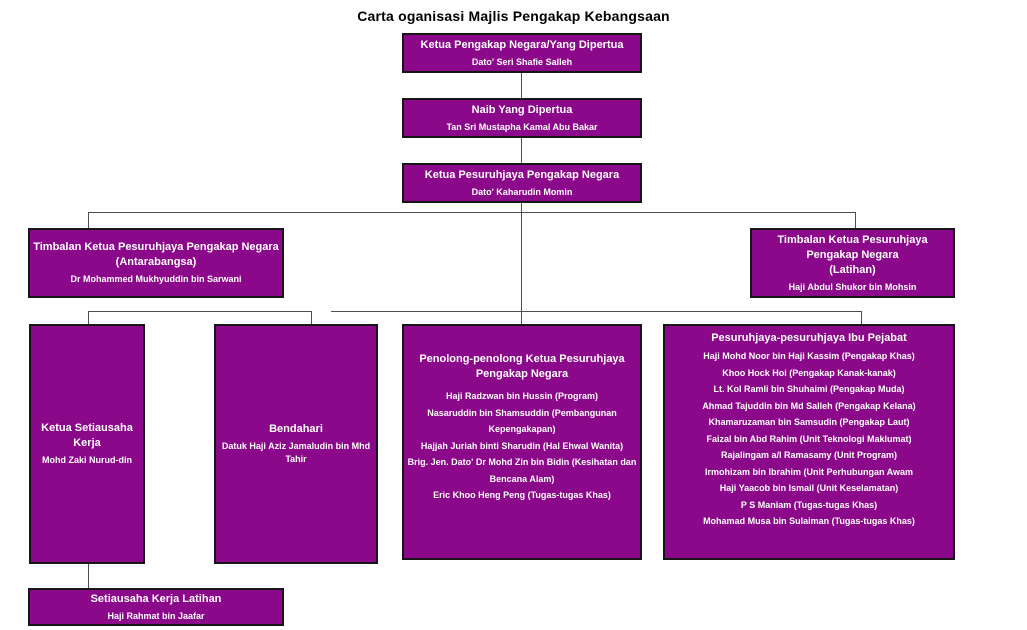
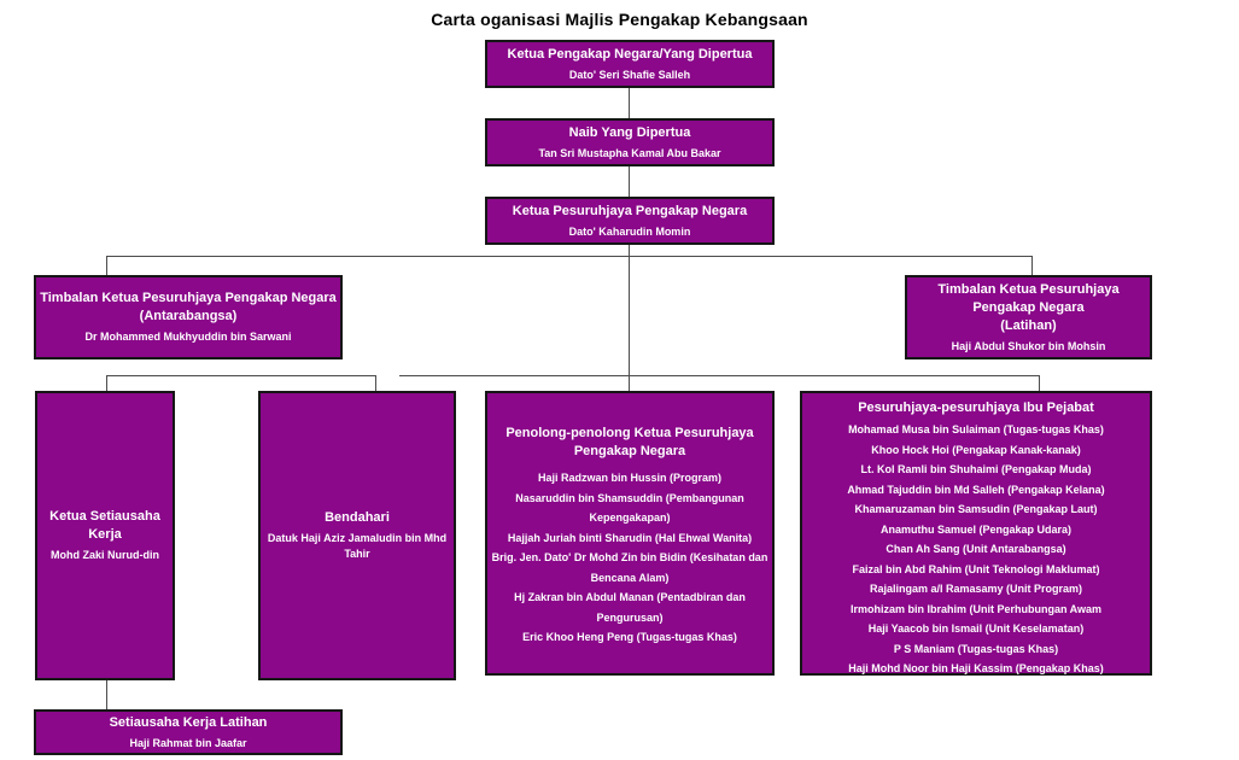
  Carta oganisasi Majlis Pengakap Kebangsaan
  Ketua Pengakap Negara/Yang Dipertua
  Dato' Seri Shafie Salleh
  Naib Yang Dipertua
  Tan Sri Mustapha Kamal Abu Bakar
  Ketua Pesuruhjaya Pengakap Negara
  Dato' Kaharudin Momin
  Timbalan Ketua Pesuruhjaya Pengakap Negara
  (Antarabangsa)
  Dr Mohammed Mukhyuddin bin Sarwani
  Timbalan Ketua Pesuruhjaya Pengakap Negara
  (Latihan)
  Haji Abdul Shukor bin Mohsin
  Ketua Setiausaha Kerja
  Mohd Zaki Nurud-din
  Bendahari
  Datuk Haji Aziz Jamaludin bin Mhd Tahir
  Penolong-penolong Ketua Pesuruhjaya Pengakap Negara
  Haji Radzwan bin Hussin (Program)
  Nasaruddin bin Shamsuddin (Pembangunan Kepengakapan)
  Hajjah Juriah binti Sharudin (Hal Ehwal Wanita)
  Brig. Jen. Dato' Dr Mohd Zin bin Bidin (Kesihatan dan Bencana Alam)
+ Hj Zakran bin Abdul Manan (Pentadbiran dan Pengurusan)
  Eric Khoo Heng Peng (Tugas-tugas Khas)
  Pesuruhjaya-pesuruhjaya Ibu Pejabat
- Haji Mohd Noor bin Haji Kassim (Pengakap Khas)
+ Mohamad Musa bin Sulaiman (Tugas-tugas Khas)
  Khoo Hock Hoi (Pengakap Kanak-kanak)
  Lt. Kol Ramli bin Shuhaimi (Pengakap Muda)
  Ahmad Tajuddin bin Md Salleh (Pengakap Kelana)
  Khamaruzaman bin Samsudin (Pengakap Laut)
+ Anamuthu Samuel (Pengakap Udara)
+ Chan Ah Sang (Unit Antarabangsa)
  Faizal bin Abd Rahim (Unit Teknologi Maklumat)
  Rajalingam a/l Ramasamy (Unit Program)
  Irmohizam bin Ibrahim (Unit Perhubungan Awam
  Haji Yaacob bin Ismail (Unit Keselamatan)
  P S Maniam (Tugas-tugas Khas)
- Mohamad Musa bin Sulaiman (Tugas-tugas Khas)
+ Haji Mohd Noor bin Haji Kassim (Pengakap Khas)
  Setiausaha Kerja Latihan
  Haji Rahmat bin Jaafar
